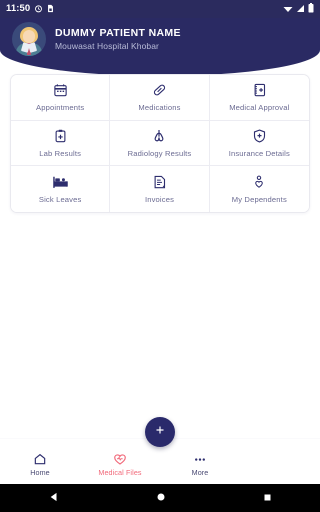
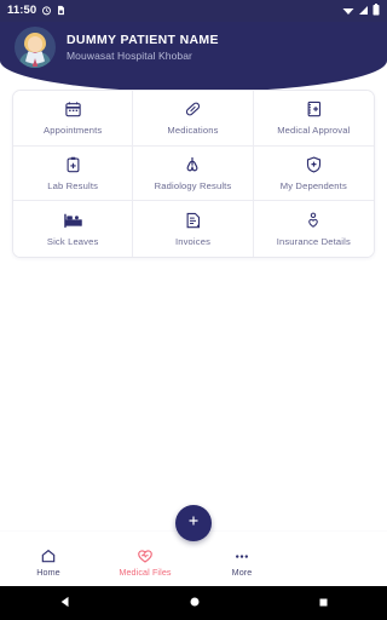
  11:50
  DUMMY PATIENT NAME
  Mouwasat Hospital Khobar
  Appointments
  Medications
  Medical Approval
  Lab Results
  Radiology Results
- Insurance Details
+ My Dependents
  Sick Leaves
  Invoices
- My Dependents
+ Insurance Details
  Home
  Medical Files
  More
